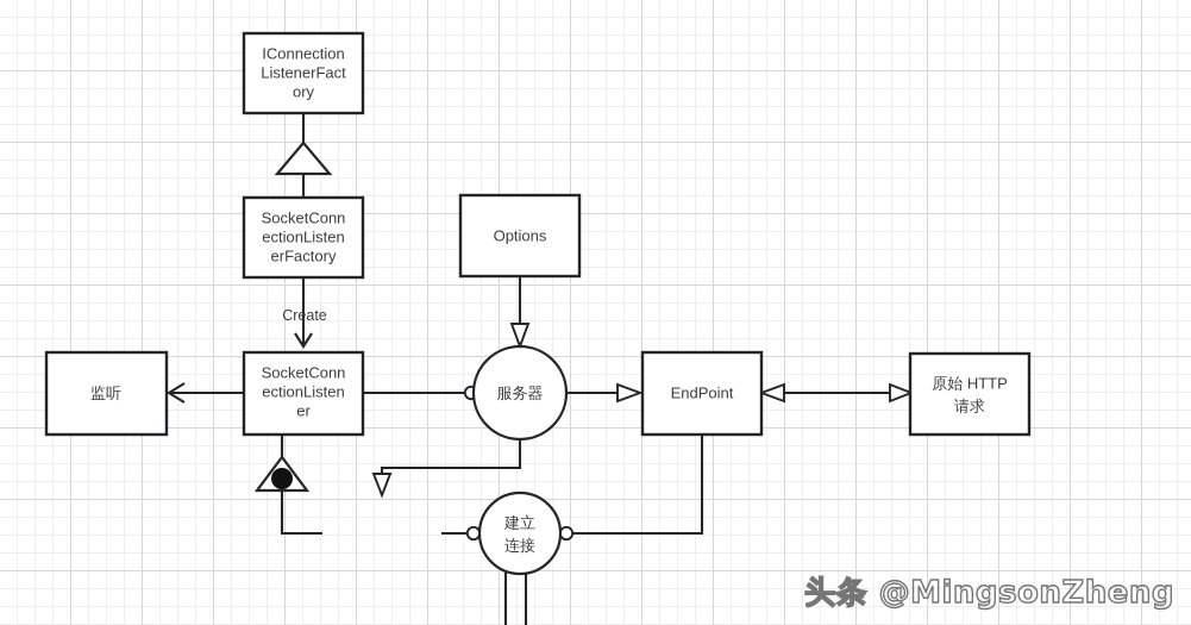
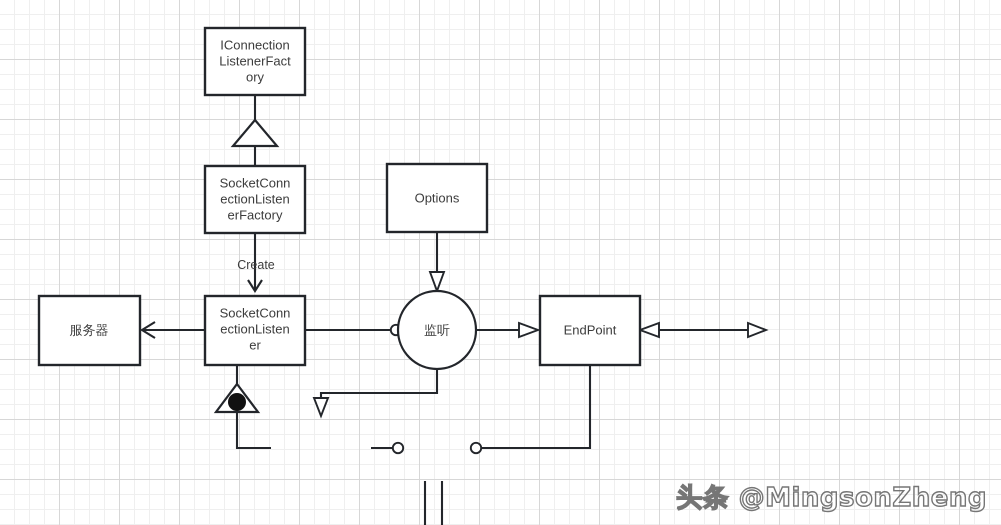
  IConnection
  ListenerFact
  ory
  SocketConn
  ectionListen
  erFactory
  Options
- 监听
+ 服务器
  SocketConn
  ectionListen
  er
- 服务器
+ 监听
  EndPoint
- 原始 HTTP
- 请求
- 建立
- 连接
  Create
  头条 @MingsonZheng
